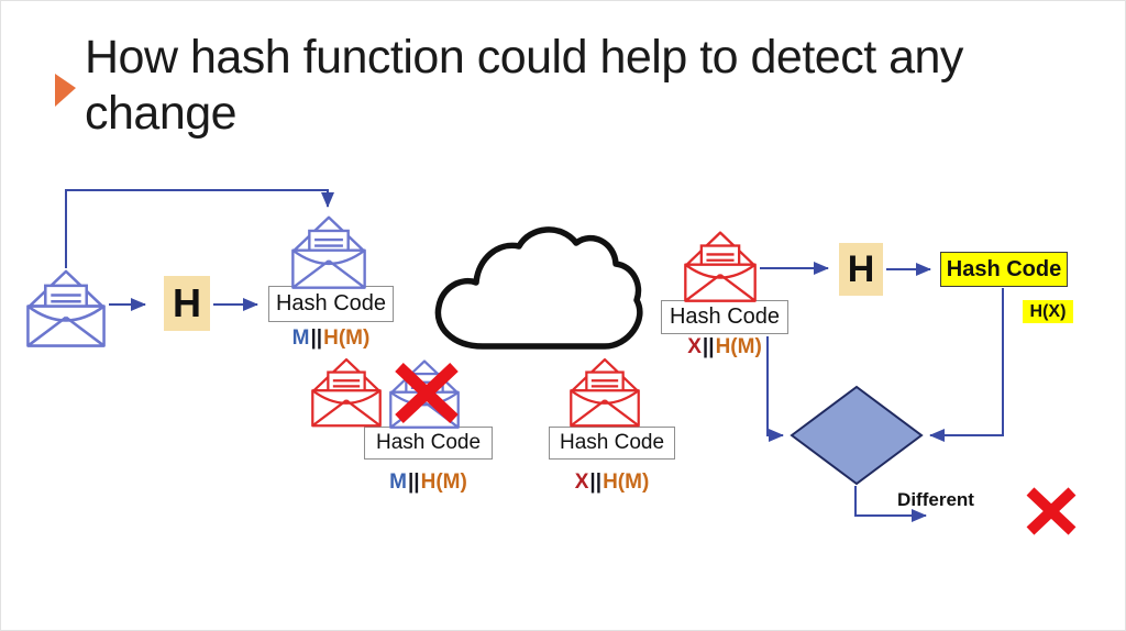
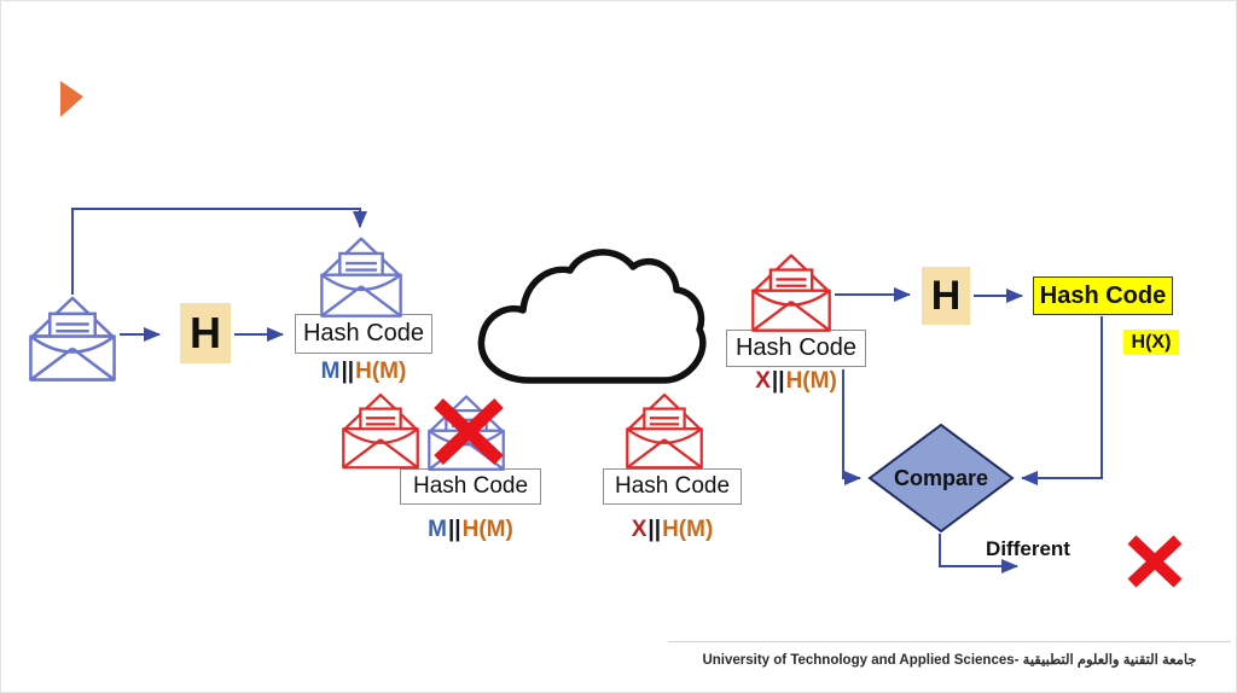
- How hash function could help to detect any change
  H
  Hash Code
  M
  ||
  H(M)
  Hash Code
  M
  ||
  H(M)
  Hash Code
  X
  ||
  H(M)
  Hash Code
  X
  ||
  H(M)
  H
  Hash Code
  H(X)
+ Compare
  Different
+ University of Technology and Applied Sciences- جامعة التقنية والعلوم التطبيقية
